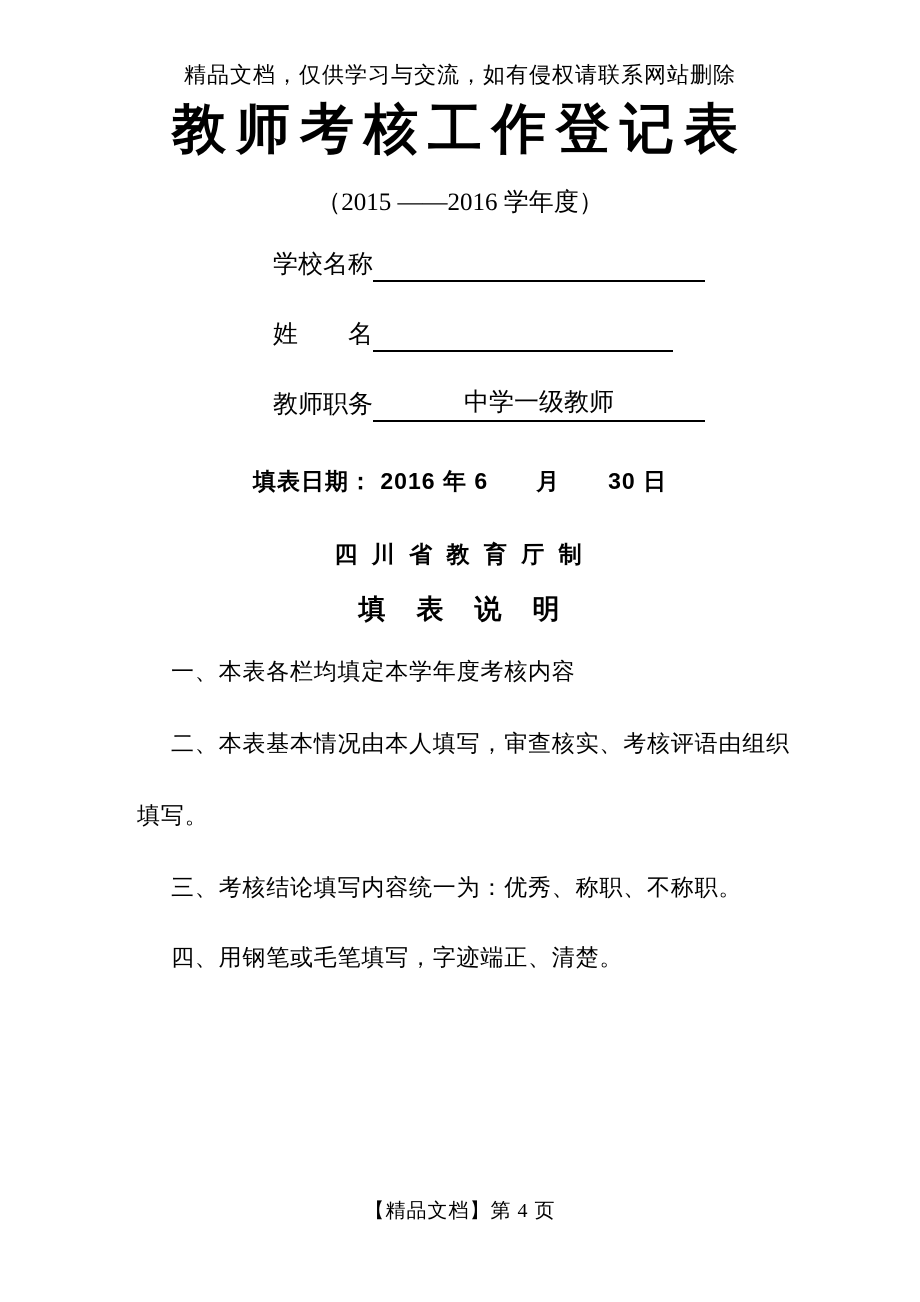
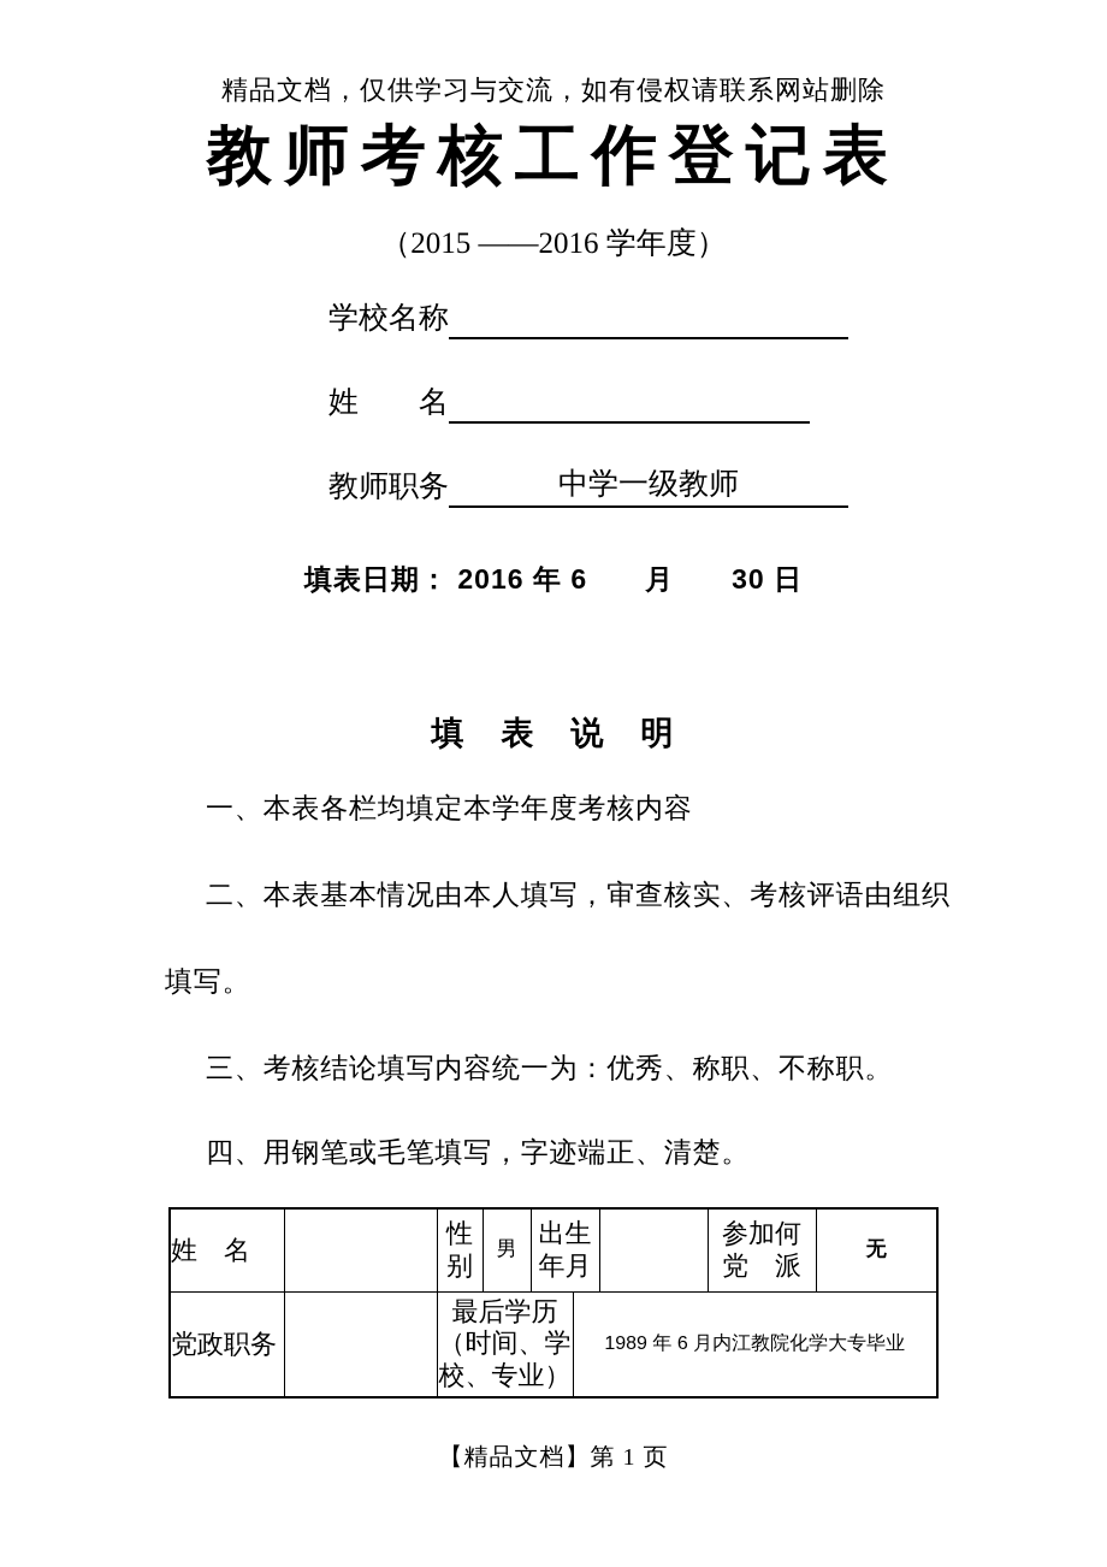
  精品文档，仅供学习与交流，如有侵权请联系网站删除
  教师考核工作登记表
  （2015 ——2016 学年度）
  学校名称
  姓 名
  教师职务
  中学一级教师
  填表日期： 2016 年 6 月 30 日
- 四 川 省 教 育 厅 制
  填 表 说 明
  一、本表各栏均填定本学年度考核内容
  二、本表基本情况由本人填写，审查核实、考核评语由组织
  填写。
  三、考核结论填写内容统一为：优秀、称职、不称职。
  四、用钢笔或毛笔填写，字迹端正、清楚。
+ 姓 名		性 别	男	出生 年月		参加何 党 派	无
+ 党政职务		最后学历 （时间、学 校、专业）	1989 年 6 月内江教院化学大专毕业
- 【精品文档】第 4 页
+ 【精品文档】第 1 页
